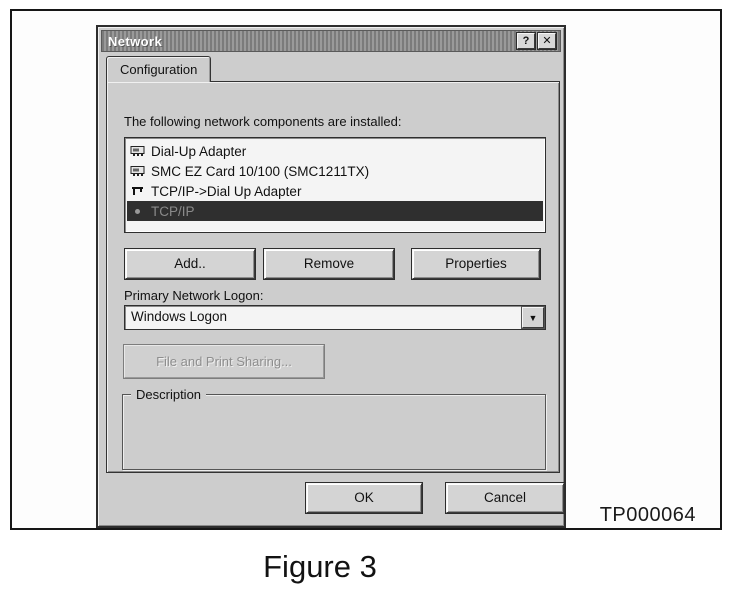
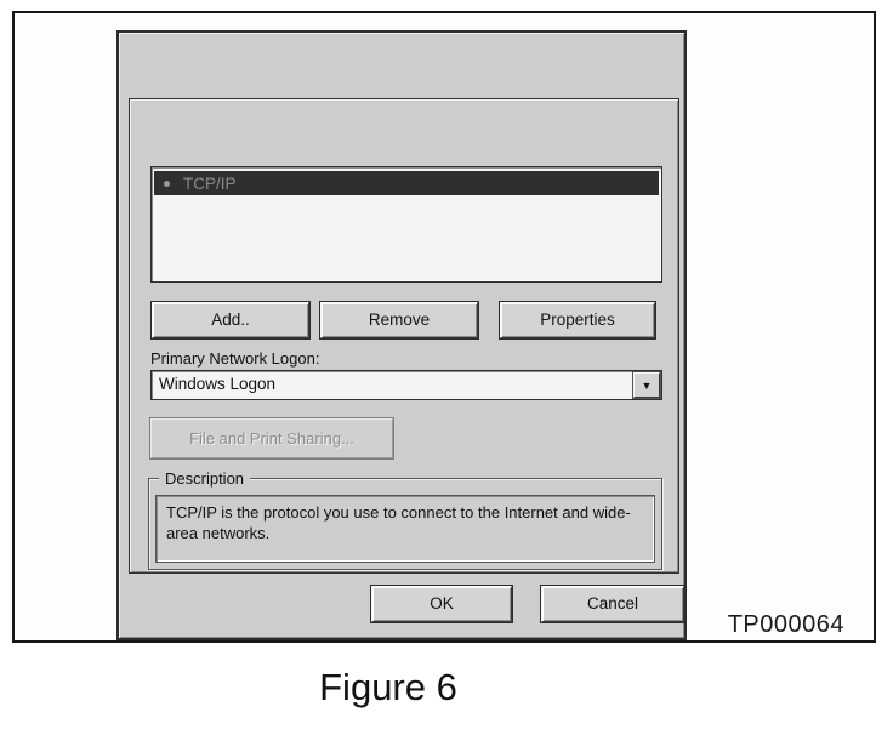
- Network
- ?
- ✕
- Configuration
- The following network components are installed:
- Dial-Up Adapter
- SMC EZ Card 10/100 (SMC1211TX)
- TCP/IP->Dial Up Adapter
  TCP/IP
  Add..
  Remove
  Properties
  Primary Network Logon:
  Windows Logon
  ▼
  File and Print Sharing...
  Description
+ TCP/IP is the protocol you use to connect to the Internet and wide-area networks.
  OK
  Cancel
  TP000064
- Figure 3
+ Figure 6
